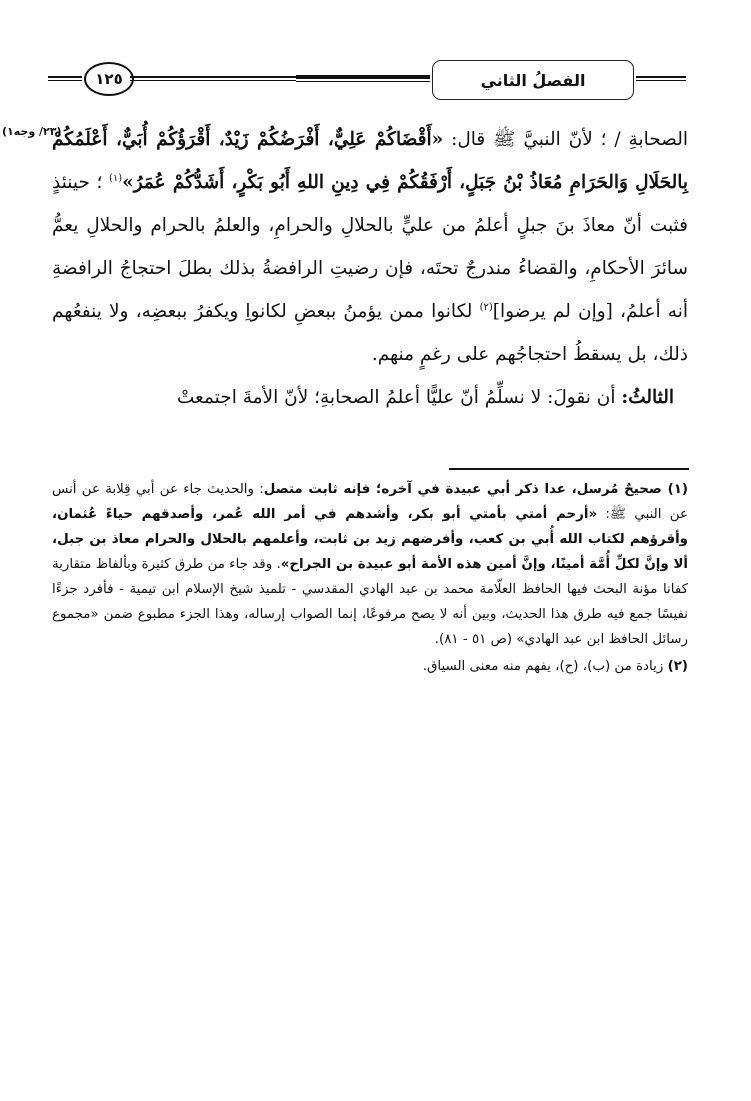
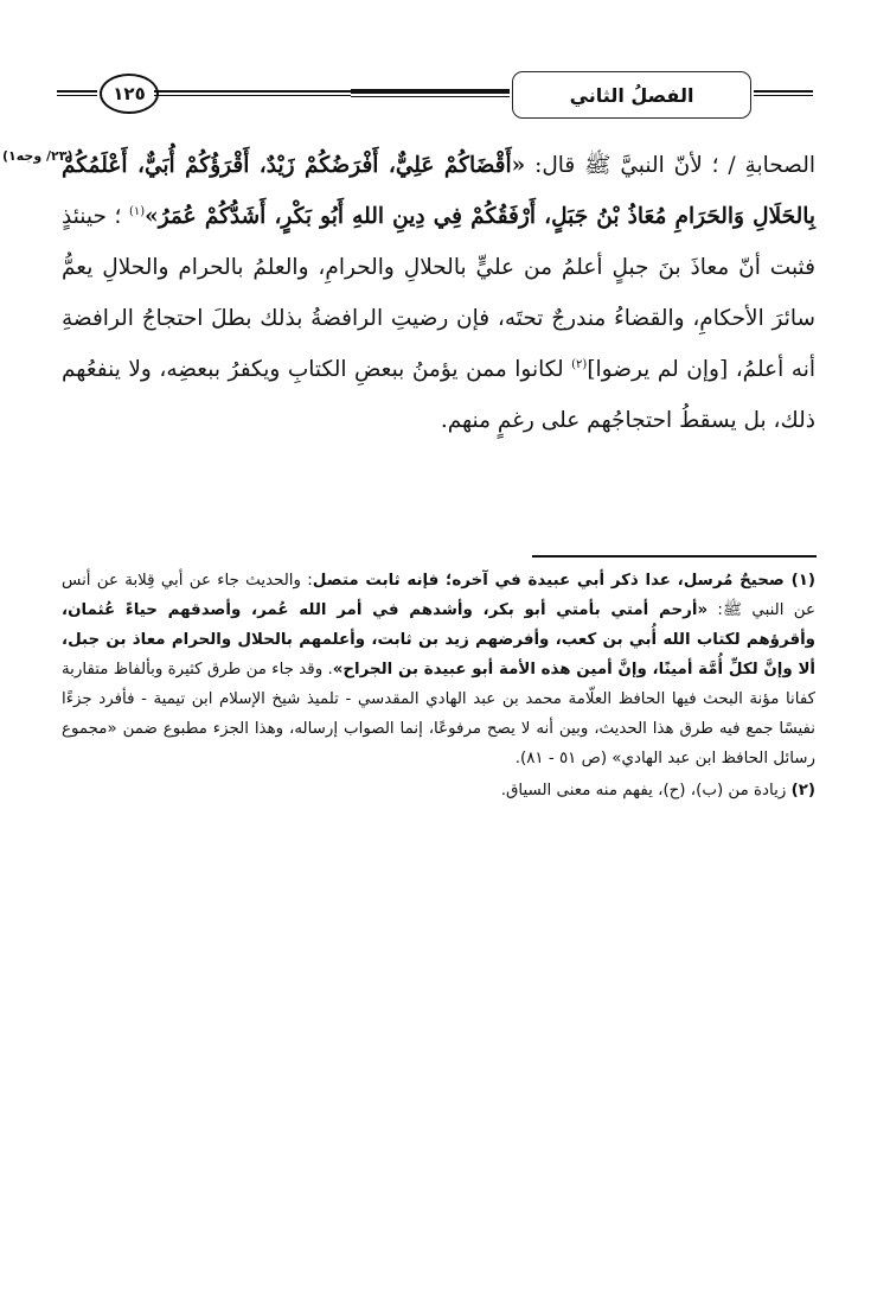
  ١٢٥
  الفصلُ الثاني
  (٢٣/ وجه١)
- الصحابةِ / ؛ لأنّ النبيَّ ﷺ قال: «أَقْضَاكُمْ عَلِيٌّ، أَفْرَضُكُمْ زَيْدٌ، أَقْرَؤُكُمْ أُبَيٌّ، أَعْلَمُكُمْ بِالحَلَالِ وَالحَرَامِ مُعَاذُ بْنُ جَبَلٍ، أَرْفَقُكُمْ فِي دِينِ اللهِ أَبُو بَكْرٍ، أَشَدُّكُمْ عُمَرُ»(١) ؛ حينئذٍ فثبت أنّ معاذَ بنَ جبلٍ أعلمُ من عليٍّ بالحلالِ والحرامِ، والعلمُ بالحرام والحلالِ يعمُّ سائرَ الأحكامِ، والقضاءُ مندرجٌ تحتَه، فإن رضيتِ الرافضةُ بذلك بطلَ احتجاجُ الرافضةِ أنه أعلمُ، [وإن لم يرضوا](٢) لكانوا ممن يؤمنُ ببعضِ لكانواِ ويكفرُ ببعضِه، ولا ينفعُهم ذلك، بل يسقطُ احتجاجُهم على رغمٍ منهم.
+ الصحابةِ / ؛ لأنّ النبيَّ ﷺ قال: «أَقْضَاكُمْ عَلِيٌّ، أَفْرَضُكُمْ زَيْدٌ، أَقْرَؤُكُمْ أُبَيٌّ، أَعْلَمُكُمْ بِالحَلَالِ وَالحَرَامِ مُعَاذُ بْنُ جَبَلٍ، أَرْفَقُكُمْ فِي دِينِ اللهِ أَبُو بَكْرٍ، أَشَدُّكُمْ عُمَرُ»(١) ؛ حينئذٍ فثبت أنّ معاذَ بنَ جبلٍ أعلمُ من عليٍّ بالحلالِ والحرامِ، والعلمُ بالحرام والحلالِ يعمُّ سائرَ الأحكامِ، والقضاءُ مندرجٌ تحتَه، فإن رضيتِ الرافضةُ بذلك بطلَ احتجاجُ الرافضةِ أنه أعلمُ، [وإن لم يرضوا](٢) لكانوا ممن يؤمنُ ببعضِ الكتابِ ويكفرُ ببعضِه، ولا ينفعُهم ذلك، بل يسقطُ احتجاجُهم على رغمٍ منهم.
- الثالثُ: أن نقولَ: لا نسلِّمُ أنّ عليًّا أعلمُ الصحابةِ؛ لأنّ الأمةَ اجتمعتْ
  (١) صحيحٌ مُرسل، عدا ذكر أبي عبيدة في آخره؛ فإنه ثابت متصل: والحديث جاء عن أبي قِلابة عن أنس عن النبي ﷺ: «أرحم أمتي بأمتي أبو بكر، وأشدهم في أمر الله عُمر، وأصدقهم حياءً عُثمان، وأقرؤهم لكتاب الله أُبي بن كعب، وأفرضهم زيد بن ثابت، وأعلمهم بالحلال والحرام معاذ بن جبل، ألا وإنَّ لكلِّ أُمَّة أمينًا، وإنَّ أمين هذه الأمة أبو عبيدة بن الجراح». وقد جاء من طرق كثيرة وبألفاظ متقاربة كفانا مؤنة البحث فيها الحافظ العلّامة محمد بن عبد الهادي المقدسي - تلميذ شيخ الإسلام ابن تيمية - فأفرد جزءًا نفيسًا جمع فيه طرق هذا الحديث، وبين أنه لا يصح مرفوعًا، إنما الصواب إرساله، وهذا الجزء مطبوع ضمن «مجموع رسائل الحافظ ابن عبد الهادي» (ص ٥١ - ٨١).
  (٢) زيادة من (ب)، (ح)، يفهم منه معنى السياق.
